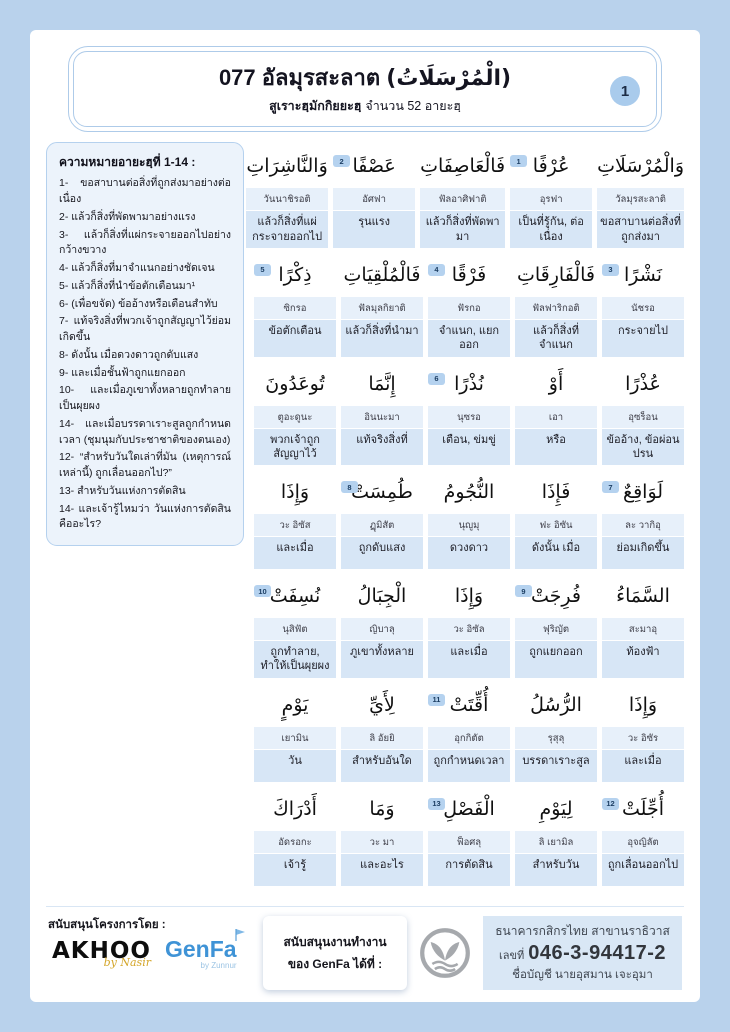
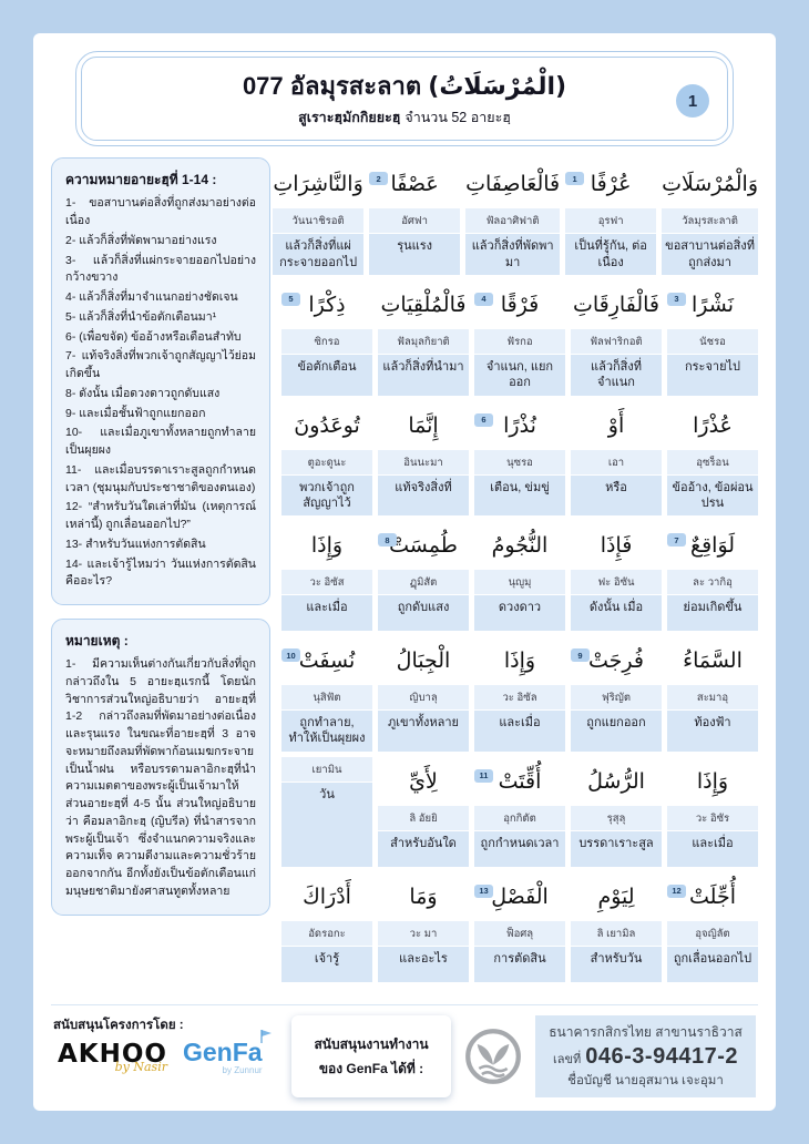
  077 อัลมุรสะลาต (الْمُرْسَلَاتُ)
  สูเราะฮฺมักกิยยะฮฺ จำนวน 52 อายะฮฺ
  1
  ความหมายอายะฮฺที่ 1-14 :
  1- ขอสาบานต่อสิ่งที่ถูกส่งมาอย่างต่อเนื่อง
  2- แล้วก็สิ่งที่พัดพามาอย่างแรง
  3- แล้วก็สิ่งที่แผ่กระจายออกไปอย่างกว้างขวาง
  4- แล้วก็สิ่งที่มาจำแนกอย่างชัดเจน
  5- แล้วก็สิ่งที่นำข้อตักเตือนมา¹
  6- (เพื่อขจัด) ข้ออ้างหรือเตือนสำทับ
  7- แท้จริงสิ่งที่พวกเจ้าถูกสัญญาไว้ย่อมเกิดขึ้น
  8- ดังนั้น เมื่อดวงดาวถูกดับแสง
  9- และเมื่อชั้นฟ้าถูกแยกออก
  10- และเมื่อภูเขาทั้งหลายถูกทำลายเป็นผุยผง
- 14- และเมื่อบรรดาเราะสูลถูกกำหนดเวลา (ชุมนุมกับประชาชาติของตนเอง)
+ 11- และเมื่อบรรดาเราะสูลถูกกำหนดเวลา (ชุมนุมกับประชาชาติของตนเอง)
  12- “สำหรับวันใดเล่าที่มัน (เหตุการณ์เหล่านี้) ถูกเลื่อนออกไป?”
  13- สำหรับวันแห่งการตัดสิน
  14- และเจ้ารู้ไหมว่า วันแห่งการตัดสินคืออะไร?
+ หมายเหตุ :
+ 1- มีความเห็นต่างกันเกี่ยวกับสิ่งที่ถูกกล่าวถึงใน 5 อายะฮฺแรกนี้ โดยนักวิชาการส่วนใหญ่อธิบายว่า อายะฮฺที่ 1-2 กล่าวถึงลมที่พัดมาอย่างต่อเนื่องและรุนแรง ในขณะที่อายะฮฺที่ 3 อาจจะหมายถึงลมที่พัดพาก้อนเมฆกระจายเป็นน้ำฝน หรือบรรดามลาอิกะฮฺที่นำความเมตตาของพระผู้เป็นเจ้ามาให้ ส่วนอายะฮฺที่ 4-5 นั้น ส่วนใหญ่อธิบายว่า คือมลาอิกะฮฺ (ญิบรีล) ที่นำสารจากพระผู้เป็นเจ้า ซึ่งจำแนกความจริงและความเท็จ ความดีงามและความชั่วร้ายออกจากกัน อีกทั้งยังเป็นข้อตักเตือนแก่มนุษยชาติมายังศาสนทูตทั้งหลาย
  وَالْمُرْسَلَاتِ
  วัลมุรสะลาติ
  ขอสาบานต่อสิ่งที่ถูกส่งมา
  1
  عُرْفًا
  อุรฟา
  เป็นที่รู้กัน, ต่อเนื่อง
  فَالْعَاصِفَاتِ
  ฟัลอาศิฟาติ
  แล้วก็สิ่งที่พัดพามา
  2
  عَصْفًا
  อัศฟา
  รุนแรง
  وَالنَّاشِرَاتِ
  วันนาชิรอติ
  แล้วก็สิ่งที่แผ่กระจายออกไป
  3
  نَشْرًا
  นัชรอ
  กระจายไป
  فَالْفَارِقَاتِ
  ฟัลฟาริกอติ
  แล้วก็สิ่งที่จำแนก
  4
  فَرْقًا
  ฟัรกอ
  จำแนก, แยกออก
  فَالْمُلْقِيَاتِ
  ฟัลมุลกิยาติ
  แล้วก็สิ่งที่นำมา
  5
  ذِكْرًا
  ซิกรอ
  ข้อตักเตือน
  عُذْرًا
  อุซร็อน
  ข้ออ้าง, ข้อผ่อนปรน
  أَوْ
  เอา
  หรือ
  6
  نُذْرًا
  นุซรอ
  เตือน, ข่มขู่
  إِنَّمَا
  อินนะมา
  แท้จริงสิ่งที่
  تُوعَدُونَ
  ตูอะดูนะ
  พวกเจ้าถูกสัญญาไว้
  7
  لَوَاقِعٌ
  ละ วากิอุ
  ย่อมเกิดขึ้น
  فَإِذَا
  ฟะ อิซัน
  ดังนั้น เมื่อ
  النُّجُومُ
  นุญูมุ
  ดวงดาว
  8
  طُمِسَتْ
  ฏุมิสัต
  ถูกดับแสง
  وَإِذَا
  วะ อิซัส
  และเมื่อ
  السَّمَاءُ
  สะมาอุ
  ท้องฟ้า
  9
  فُرِجَتْ
  ฟุริญัต
  ถูกแยกออก
  وَإِذَا
  วะ อิซัล
  และเมื่อ
  الْجِبَالُ
  ญิบาลุ
  ภูเขาทั้งหลาย
  10
  نُسِفَتْ
  นุสิฟัต
  ถูกทำลาย, ทำให้เป็นผุยผง
  وَإِذَا
  วะ อิซัร
  และเมื่อ
  الرُّسُلُ
  รุสุลุ
  บรรดาเราะสูล
  11
  أُقِّتَتْ
  อุกกิตัต
  ถูกกำหนดเวลา
  لِأَيِّ
  ลิ อัยยิ
  สำหรับอันใด
- يَوْمٍ
  เยามิน
  วัน
  12
  أُجِّلَتْ
  อุจญิลัต
  ถูกเลื่อนออกไป
  لِيَوْمِ
  ลิ เยามิล
  สำหรับวัน
  13
  الْفَصْلِ
  ฟ็อศลุ
  การตัดสิน
  وَمَا
  วะ มา
  และอะไร
  أَدْرَاكَ
  อัดรอกะ
  เจ้ารู้
  สนับสนุนโครงการโดย :
  AKHOO
  by Nasir
  GenFa
  by Zunnur
  สนับสนุนงานทำงาน
  ของ GenFa ได้ที่ :
  ธนาคารกสิกรไทย สาขานราธิวาส
  เลขที่
  046-3-94417-2
  ชื่อบัญชี นายอุสมาน เจะอุมา
